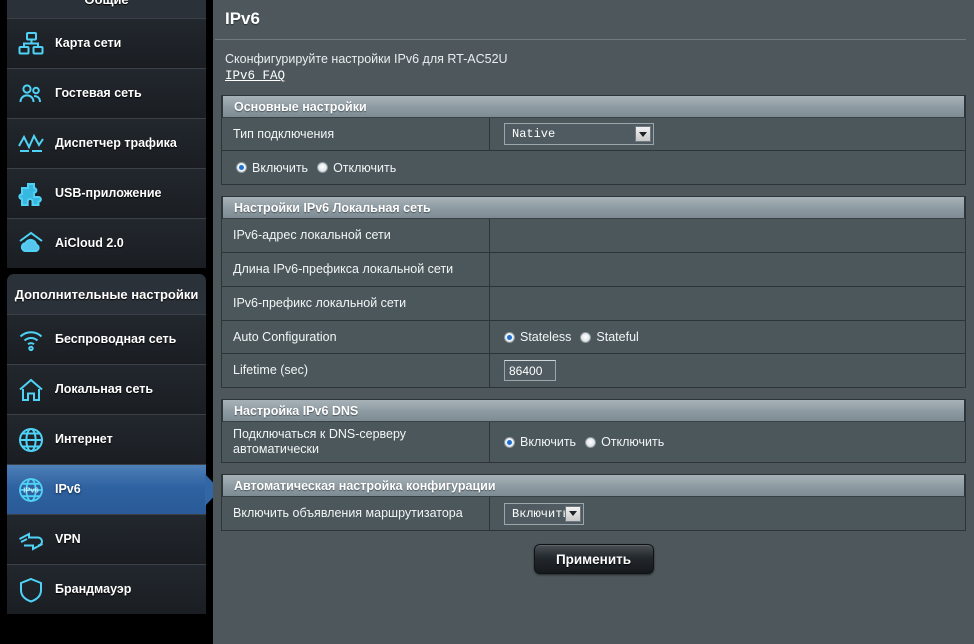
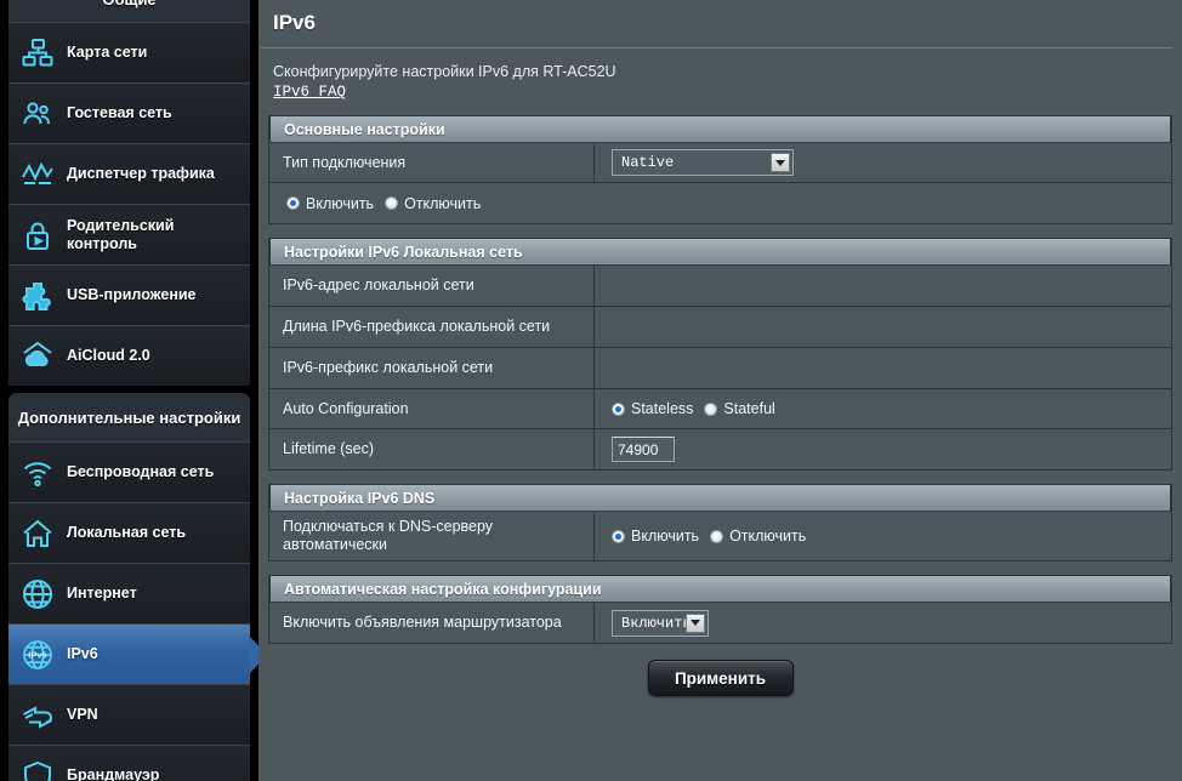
  Карта сети
  Гостевая сеть
  Диспетчер трафика
+ Родительский контроль
  USB-приложение
  AiCloud 2.0
  Дополнительные настройки
  Беспроводная сеть
  Локальная сеть
  Интернет
  IPv6
  IPv6
  VPN
  Брандмауэр
  IPv6
  Сконфигурируйте настройки IPv6 для RT-AC52U
  IPv6 FAQ
  Основные настройки
  Тип подключения
  Native
  Включить
  Отключить
  Настройки IPv6 Локальная сеть
  IPv6-адрес локальной сети
  Длина IPv6-префикса локальной сети
  IPv6-префикс локальной сети
  Auto Configuration
  Stateless
  Stateful
  Lifetime (sec)
- 86400
+ 74900
  Настройка IPv6 DNS
  Подключаться к DNS-серверу автоматически
  Включить
  Отключить
  Автоматическая настройка конфигурации
  Включить объявления маршрутизатора
  Включит
  Применить
